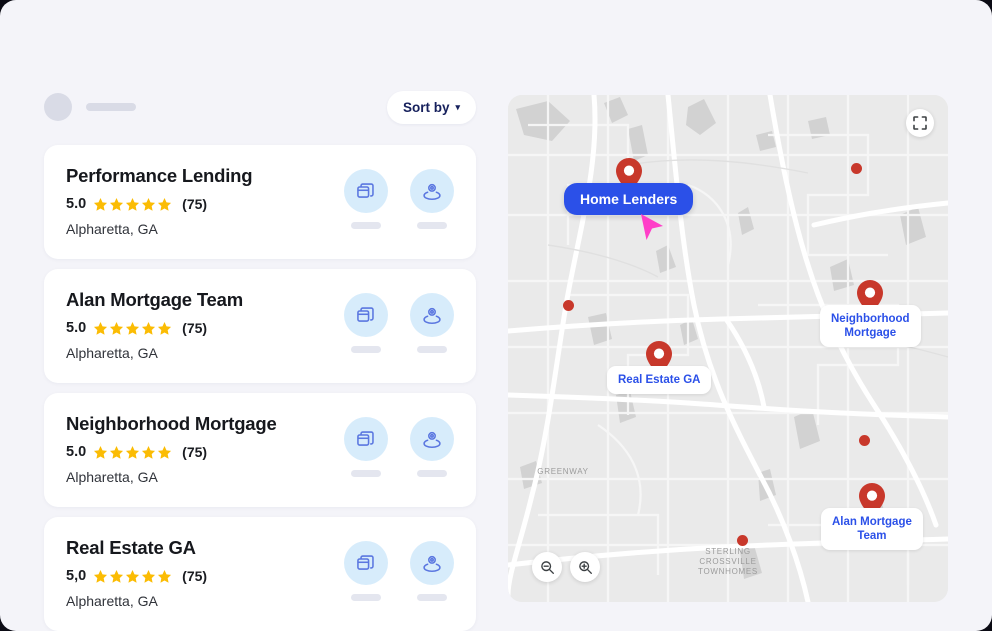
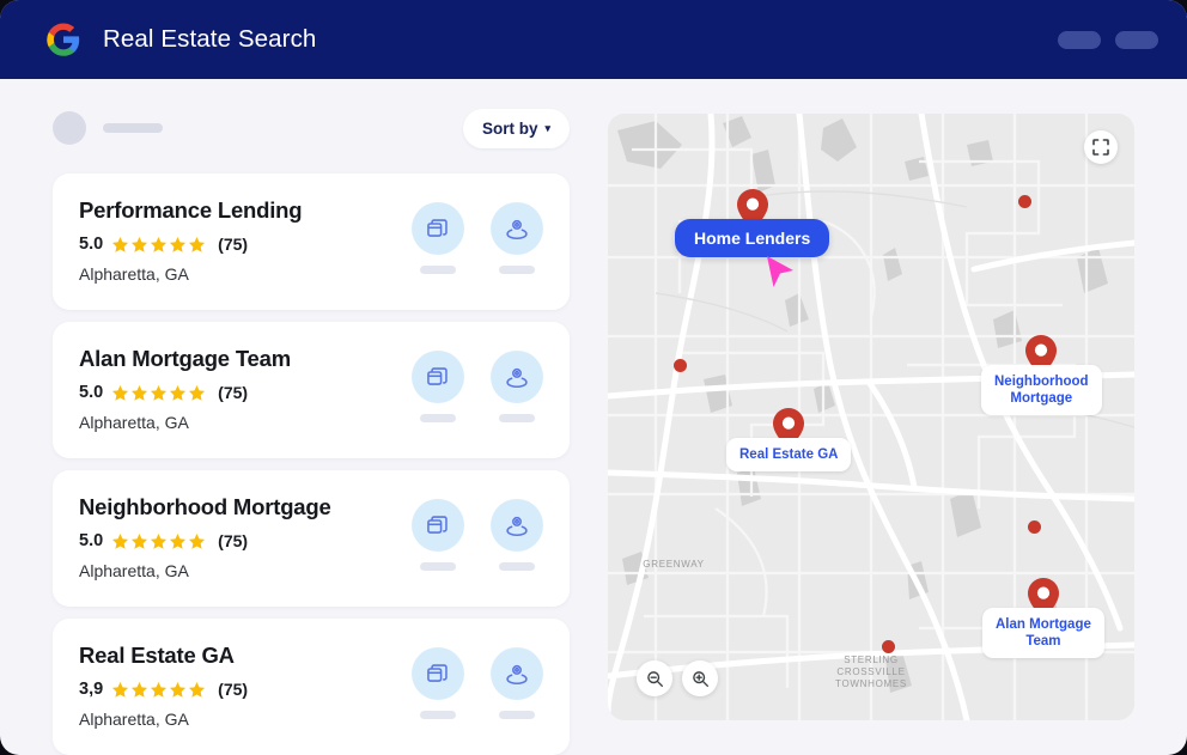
+ Real Estate Search
  Sort by
  ▾
  Performance Lending
  5.0
  (75)
  Alpharetta, GA
  Alan Mortgage Team
  5.0
  (75)
  Alpharetta, GA
  Neighborhood Mortgage
  5.0
  (75)
  Alpharetta, GA
  Real Estate GA
- 5,0
+ 3,9
  (75)
  Alpharetta, GA
  GREENWAY
  STERLING
  CROSSVILLE
  TOWNHOMES
  Home Lenders
  Neighborhood
  Mortgage
  Real Estate GA
  Alan Mortgage
  Team
